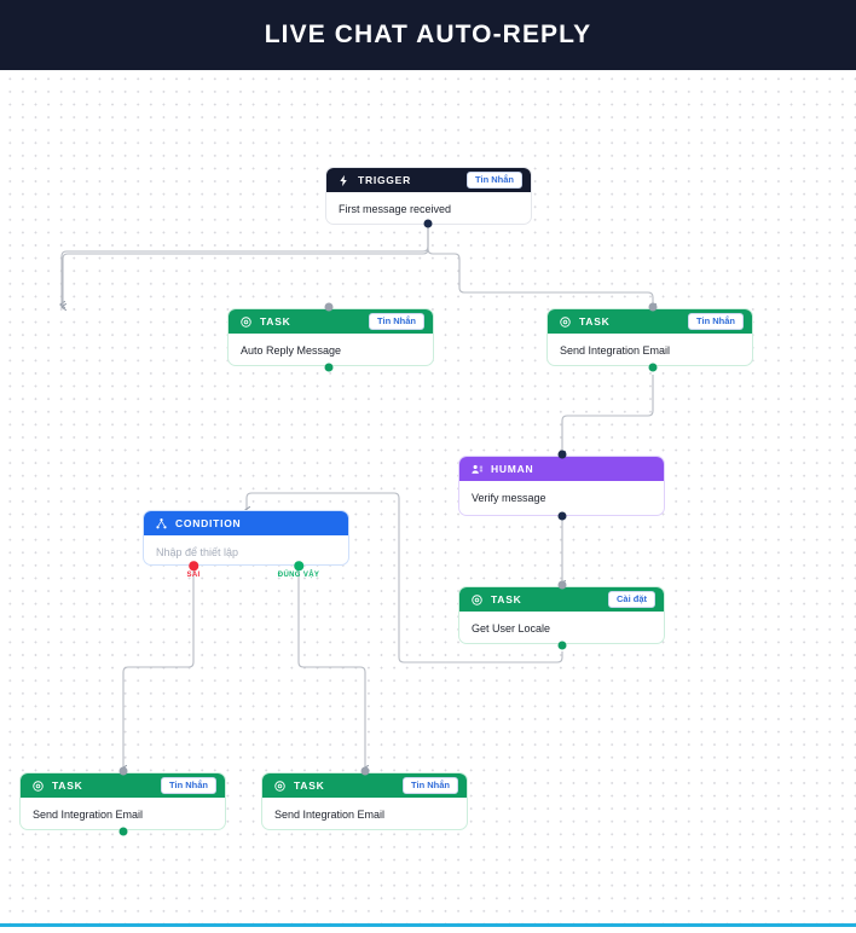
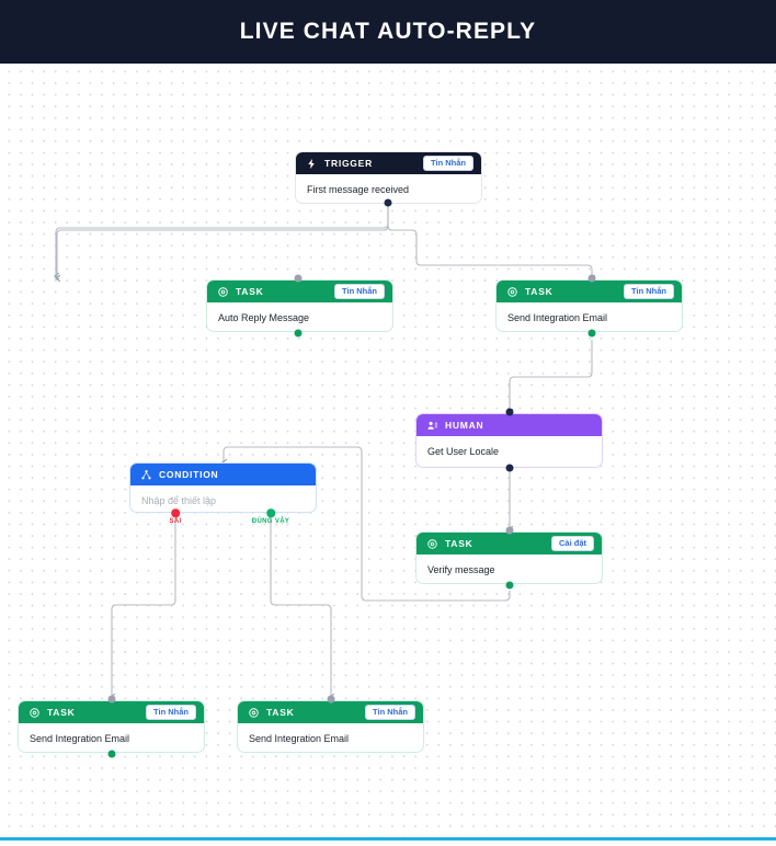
  LIVE CHAT AUTO-REPLY
  TRIGGER
  Tin Nhắn
  First message received
  TASK
  Tin Nhắn
  Auto Reply Message
  TASK
  Tin Nhắn
  Send Integration Email
  HUMAN
- Verify message
+ Get User Locale
  TASK
  Cài đặt
- Get User Locale
+ Verify message
  CONDITION
  Nhập để thiết lập
  TASK
  Tin Nhắn
  Send Integration Email
  TASK
  Tin Nhắn
  Send Integration Email
